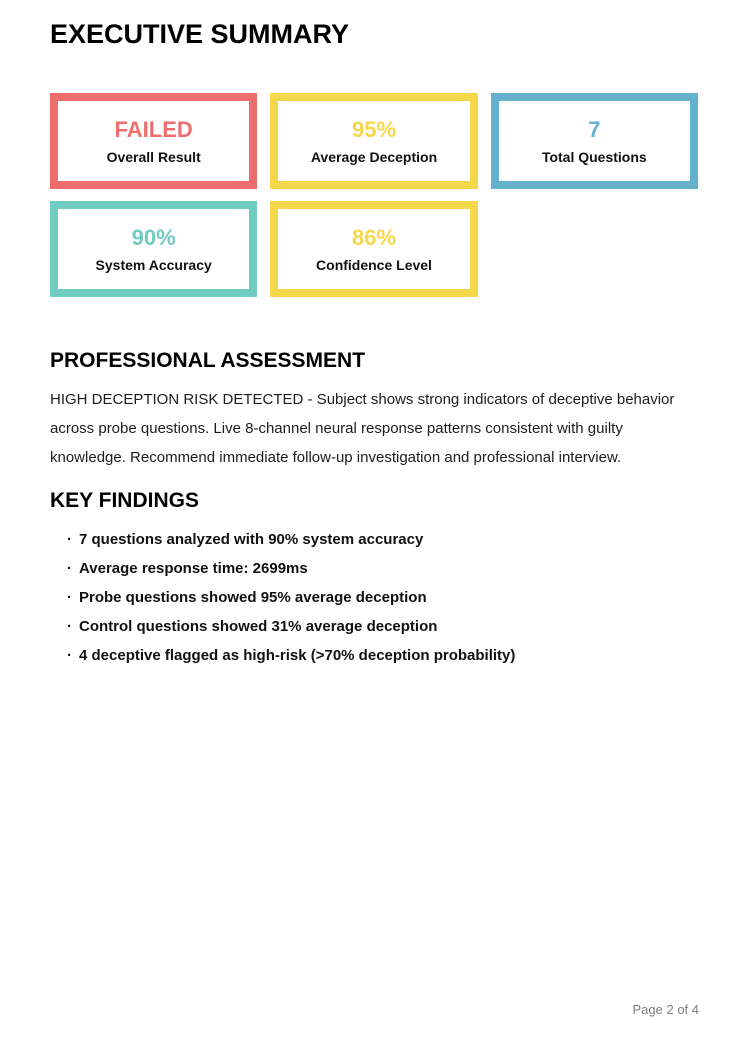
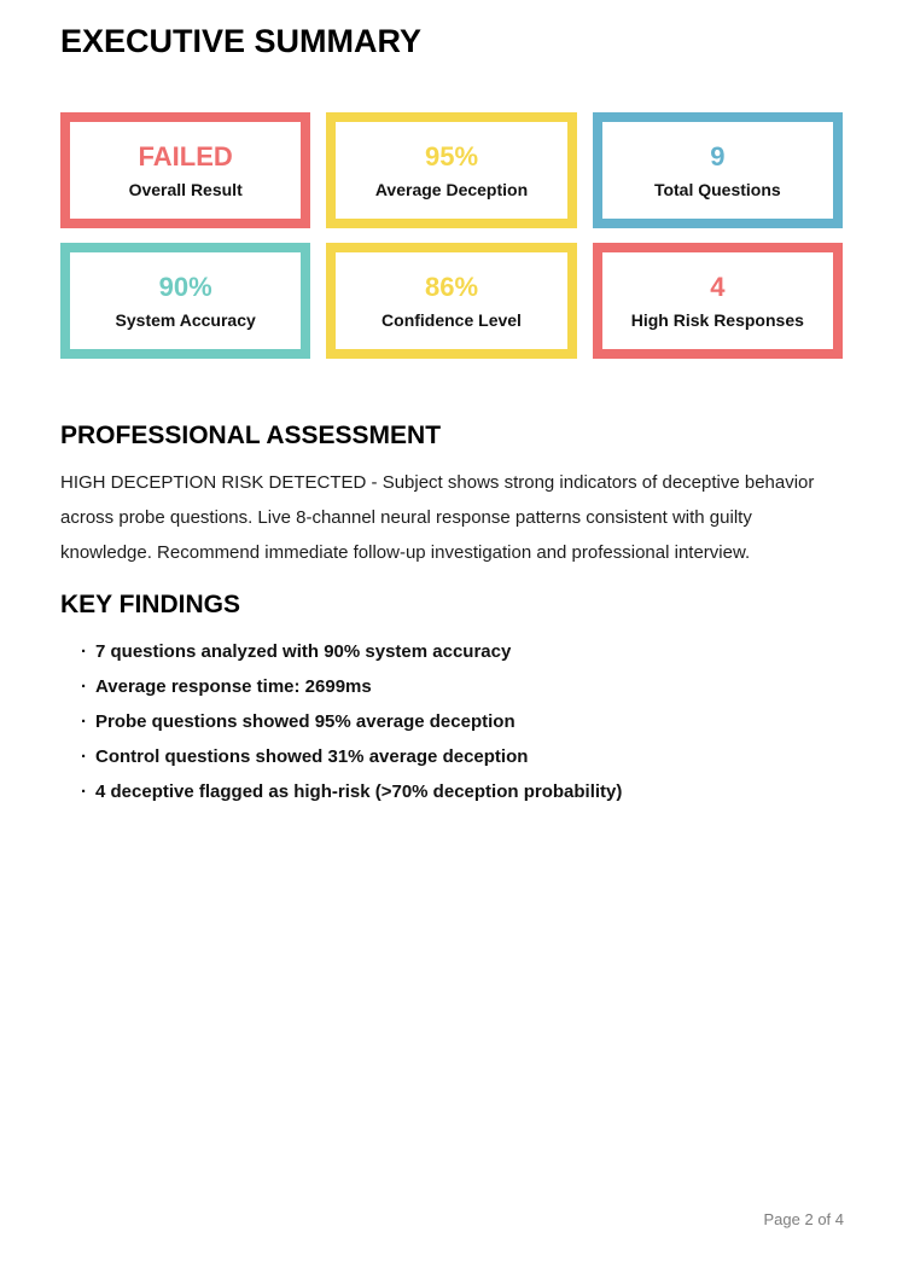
  EXECUTIVE SUMMARY
  FAILED
  Overall Result
  95%
  Average Deception
- 7
+ 9
  Total Questions
  90%
  System Accuracy
  86%
  Confidence Level
+ 4
+ High Risk Responses
  PROFESSIONAL ASSESSMENT
  HIGH DECEPTION RISK DETECTED - Subject shows strong indicators of deceptive behavior across probe questions. Live 8-channel neural response patterns consistent with guilty knowledge. Recommend immediate follow-up investigation and professional interview.
  KEY FINDINGS
  ·
  7 questions analyzed with 90% system accuracy
  ·
  Average response time: 2699ms
  ·
  Probe questions showed 95% average deception
  ·
  Control questions showed 31% average deception
  ·
  4 deceptive flagged as high-risk (>70% deception probability)
  Page 2 of 4
